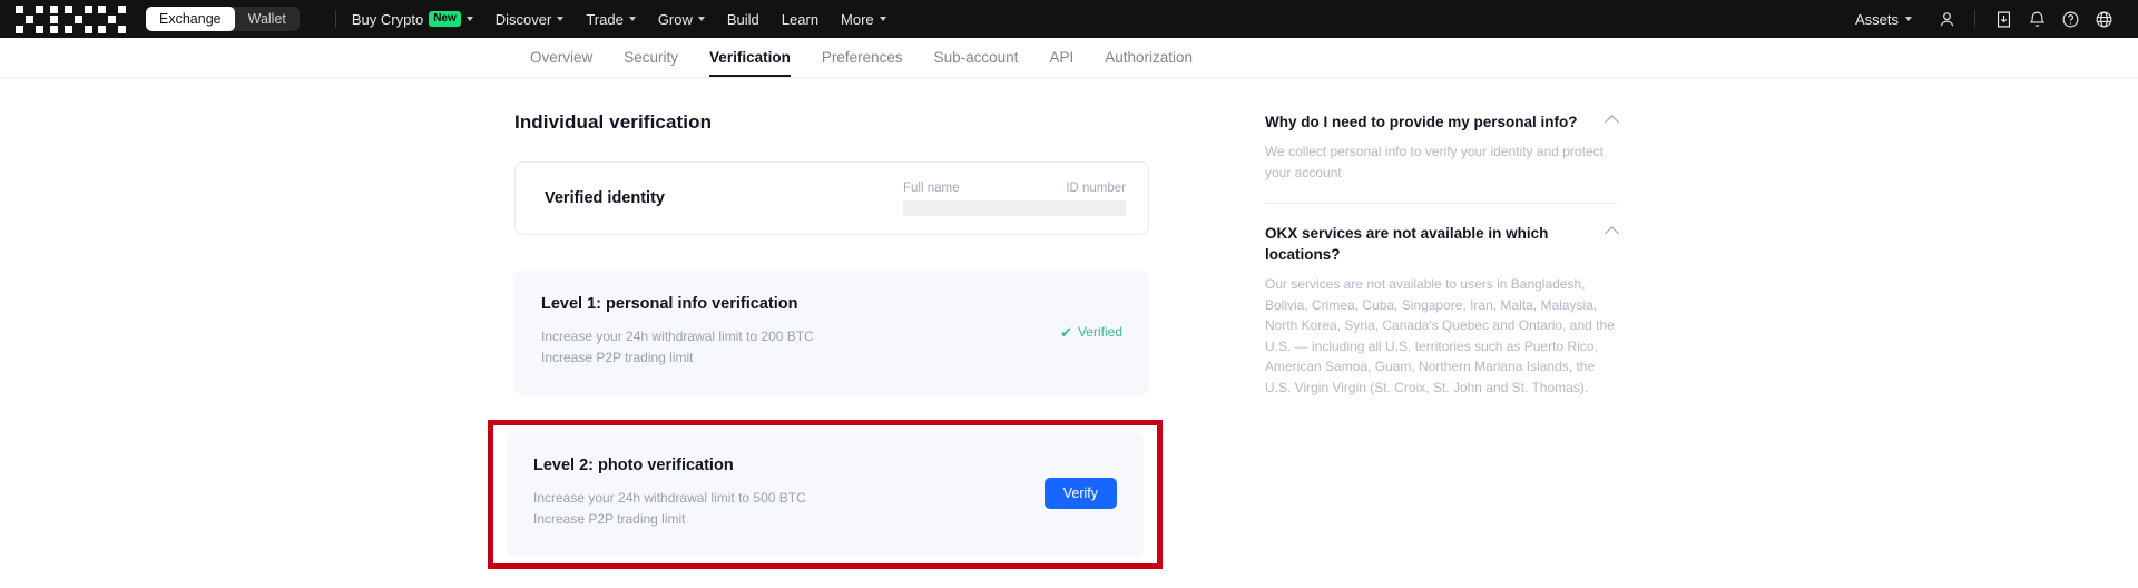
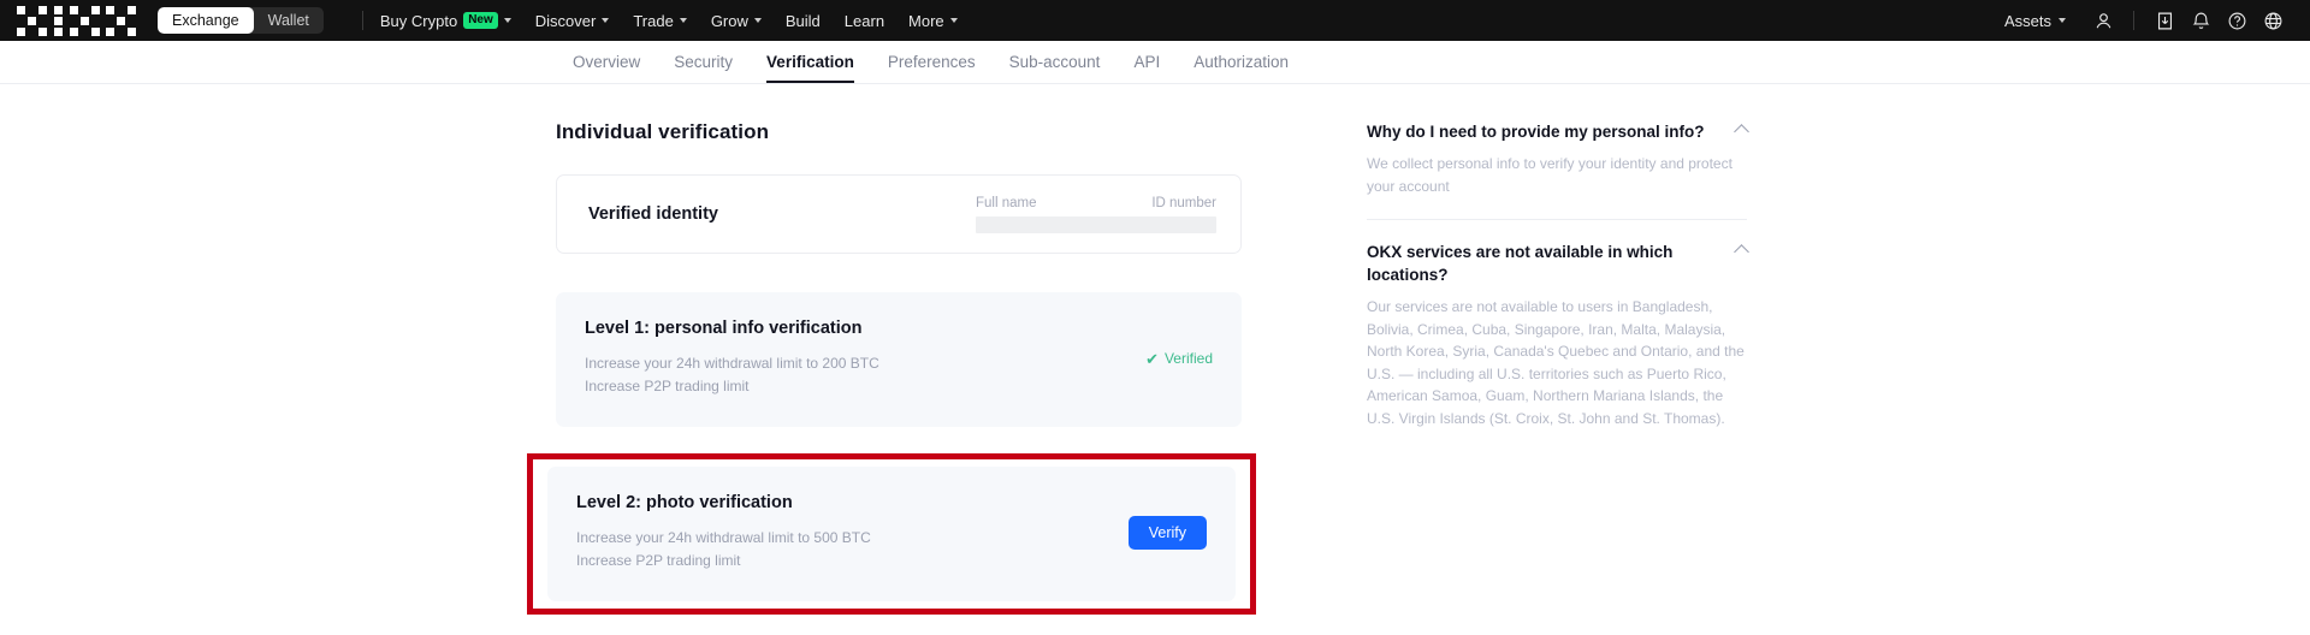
  Exchange
  Wallet
  Buy Crypto
  New
  Discover
  Trade
  Grow
  Build
  Learn
  More
  Assets
  Overview
  Security
  Verification
  Preferences
  Sub-account
  API
  Authorization
  Individual verification
  Verified identity
  Full name
  ID number
  Level 1: personal info verification
  Increase your 24h withdrawal limit to 200 BTC
  Increase P2P trading limit
  ✔
  Verified
  Level 2: photo verification
  Increase your 24h withdrawal limit to 500 BTC
  Increase P2P trading limit
  Verify
  Why do I need to provide my personal info?
  We collect personal info to verify your identity and protect your account
  OKX services are not available in which locations?
- Our services are not available to users in Bangladesh, Bolivia, Crimea, Cuba, Singapore, Iran, Malta, Malaysia, North Korea, Syria, Canada's Quebec and Ontario, and the U.S. — including all U.S. territories such as Puerto Rico, American Samoa, Guam, Northern Mariana Islands, the U.S. Virgin Virgin (St. Croix, St. John and St. Thomas).
+ Our services are not available to users in Bangladesh, Bolivia, Crimea, Cuba, Singapore, Iran, Malta, Malaysia, North Korea, Syria, Canada's Quebec and Ontario, and the U.S. — including all U.S. territories such as Puerto Rico, American Samoa, Guam, Northern Mariana Islands, the U.S. Virgin Islands (St. Croix, St. John and St. Thomas).
